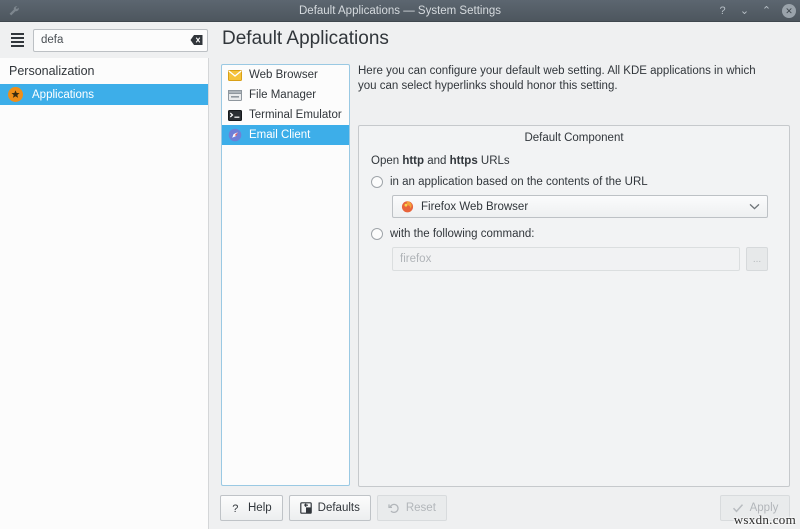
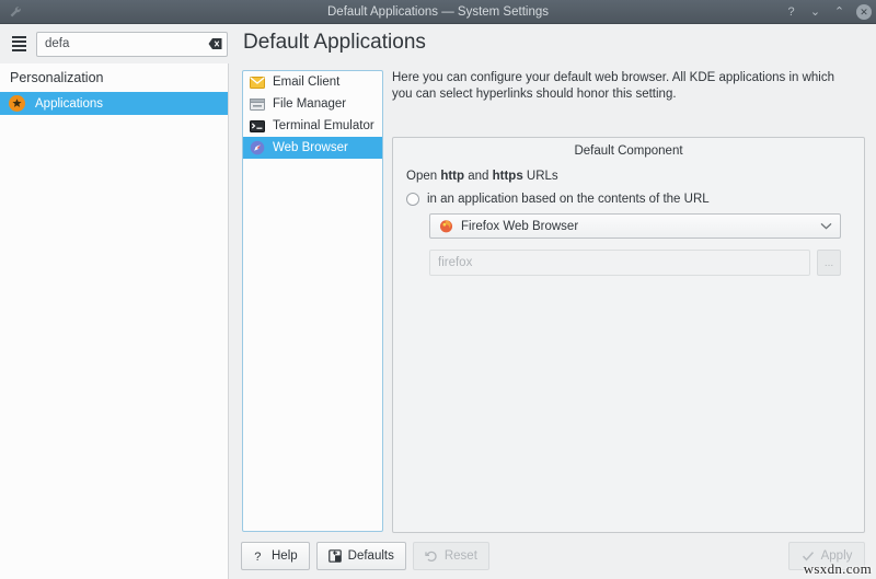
  Default Applications — System Settings
  ?
  ⌄
  ⌃
  ✕
  defa
  Default Applications
  Personalization
  Applications
- Web Browser
+ Email Client
  File Manager
  Terminal Emulator
- Email Client
+ Web Browser
- Here you can configure your default web setting. All KDE applications in which you can select hyperlinks should honor this setting.
+ Here you can configure your default web browser. All KDE applications in which you can select hyperlinks should honor this setting.
  Default Component
  Open http and https URLs
  in an application based on the contents of the URL
  Firefox Web Browser
- with the following command:
  firefox
  ...
  ?
  Help
  Defaults
  Reset
  Apply
  wsxdn.com
